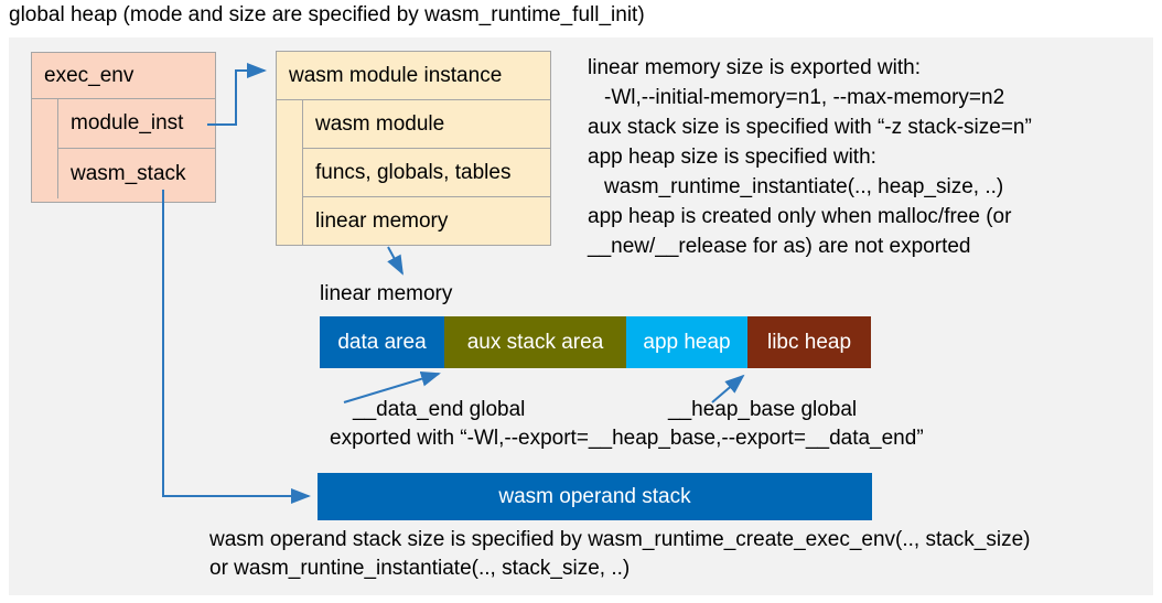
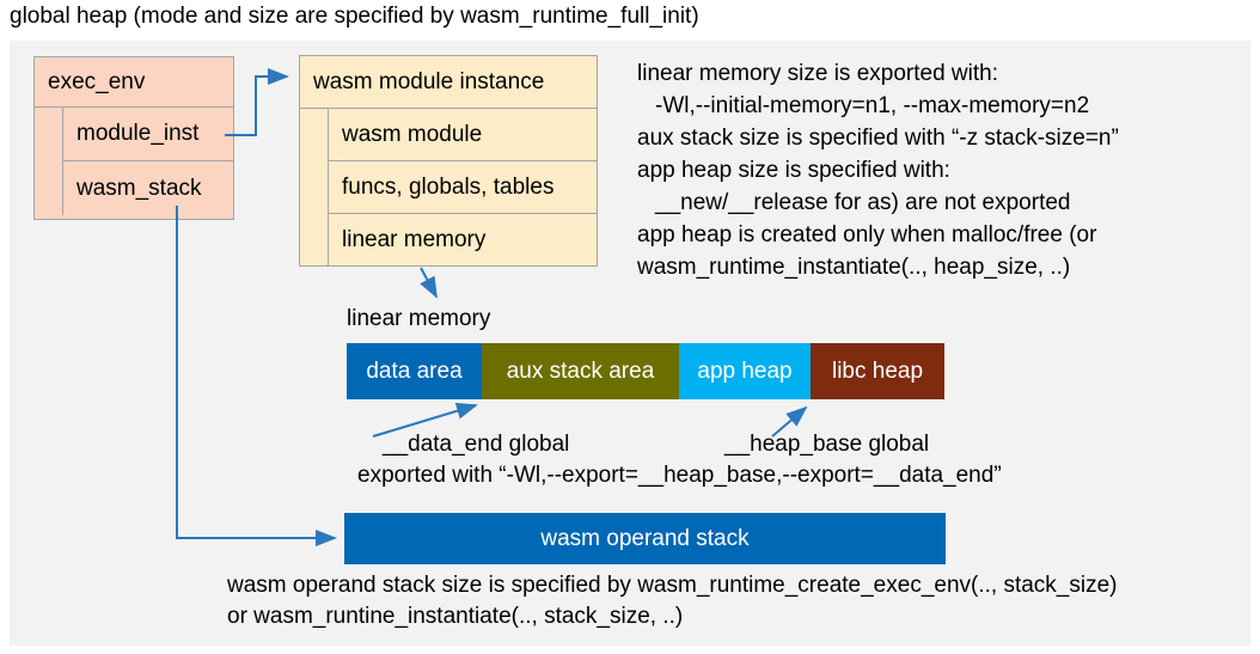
  global heap (mode and size are specified by wasm_runtime_full_init)
  exec_env
  module_inst
  wasm_stack
  wasm module instance
  wasm module
  funcs, globals, tables
  linear memory
  linear memory size is exported with:
  -Wl,--initial-memory=n1, --max-memory=n2
  aux stack size is specified with “-z stack-size=n”
  app heap size is specified with:
- wasm_runtime_instantiate(.., heap_size, ..)
+ __new/__release for as) are not exported
  app heap is created only when malloc/free (or
- __new/__release for as) are not exported
+ wasm_runtime_instantiate(.., heap_size, ..)
  linear memory
  data area
  aux stack area
  app heap
  libc heap
  __data_end global
  __heap_base global
  exported with “-Wl,--export=__heap_base,--export=__data_end”
  wasm operand stack
  wasm operand stack size is specified by wasm_runtime_create_exec_env(.., stack_size)
  or wasm_runtine_instantiate(.., stack_size, ..)
